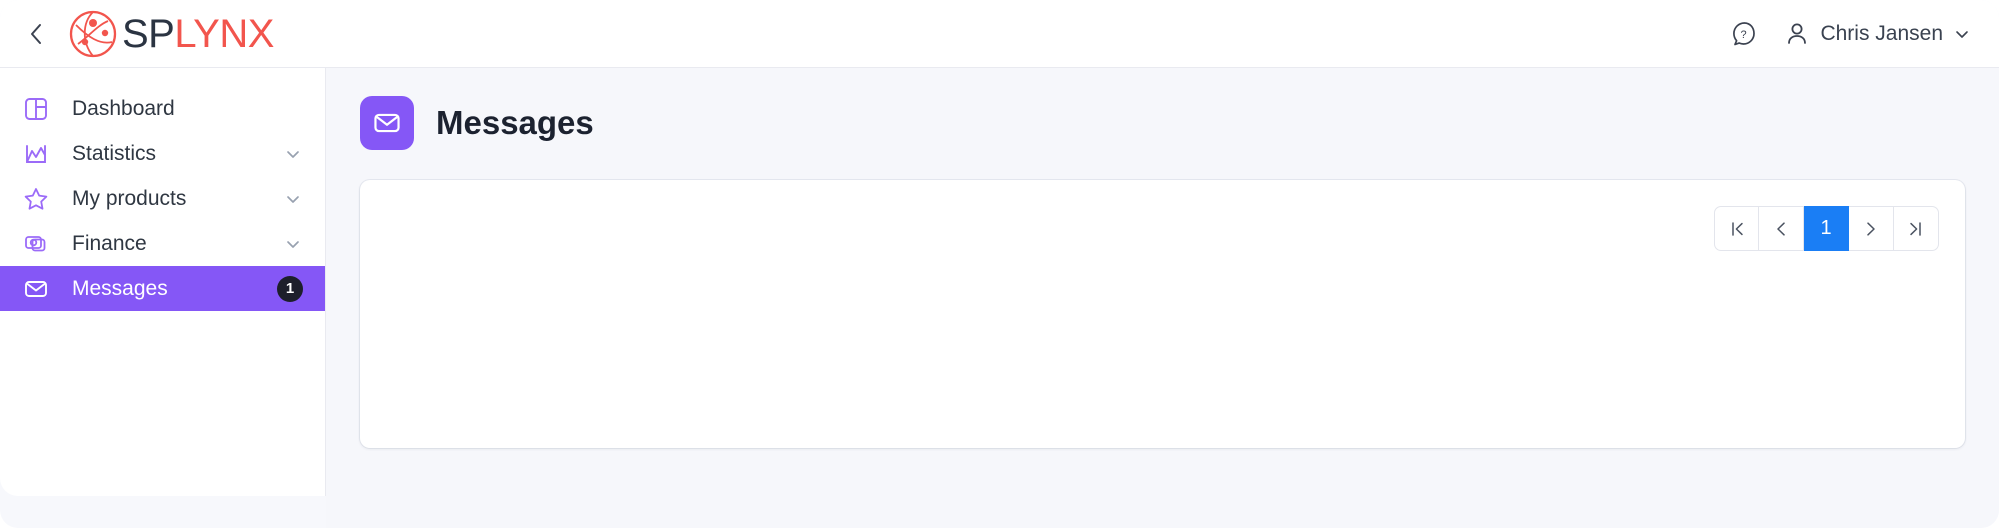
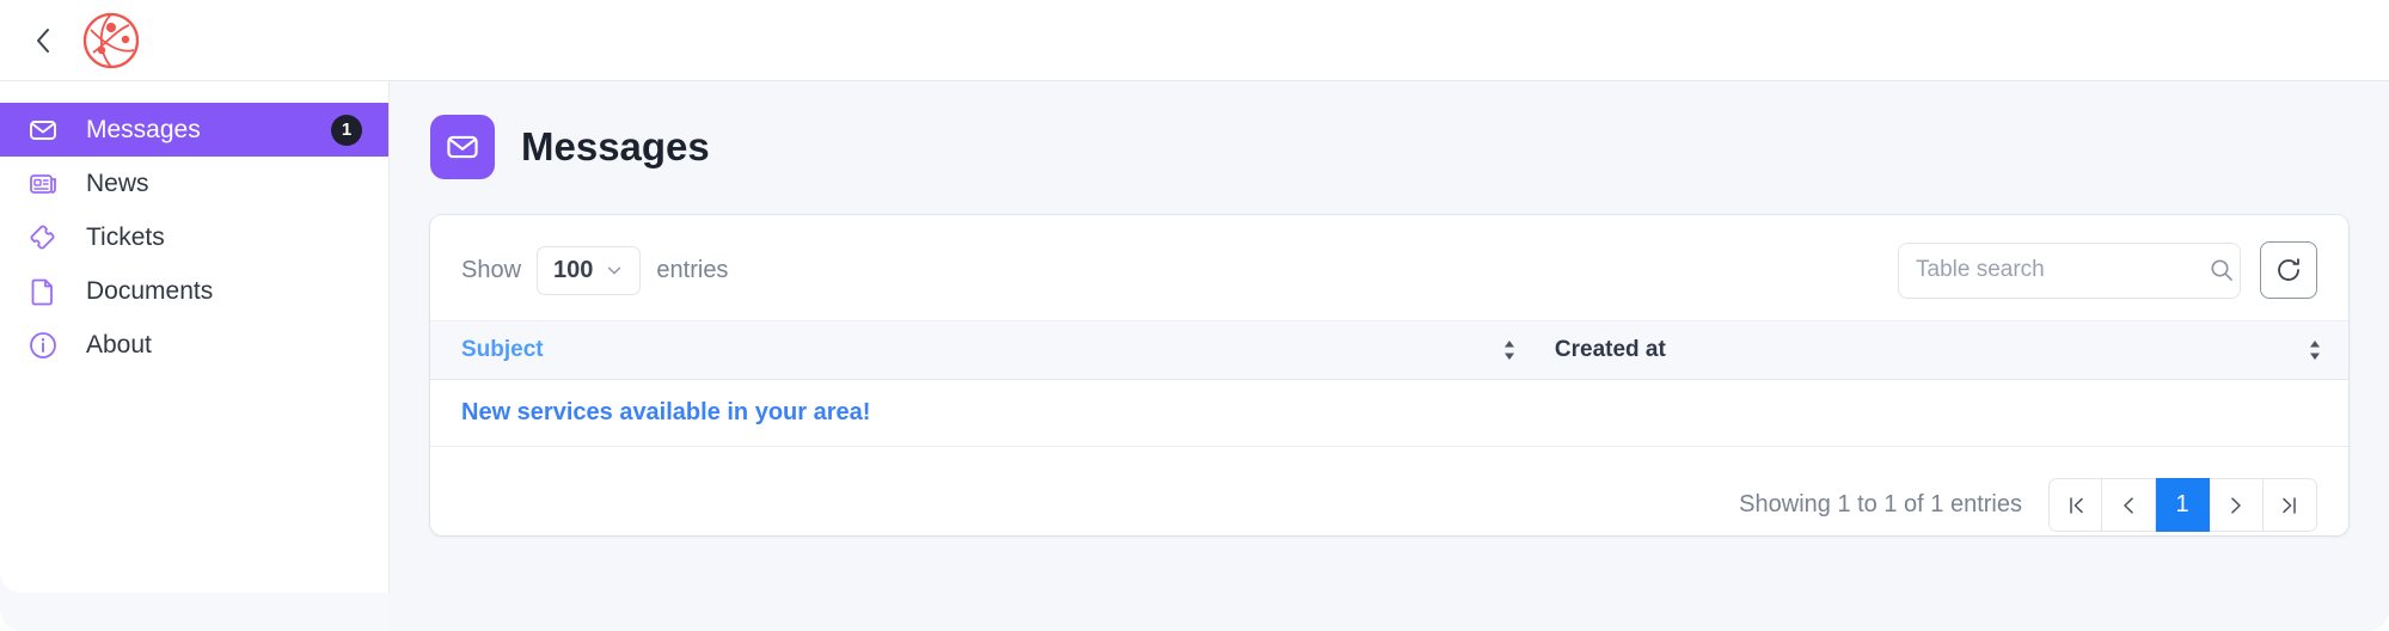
- SP
- LYNX
- ?
- Chris Jansen
- Dashboard
- Statistics
- My products
- Finance
  Messages
  1
+ News
+ Tickets
+ Documents
+ About
  Messages
+ Show
+ 100
+ entries
+ Table search
+ Subject	Created at
+ New services available in your area!
+ Showing 1 to 1 of 1 entries
  1
